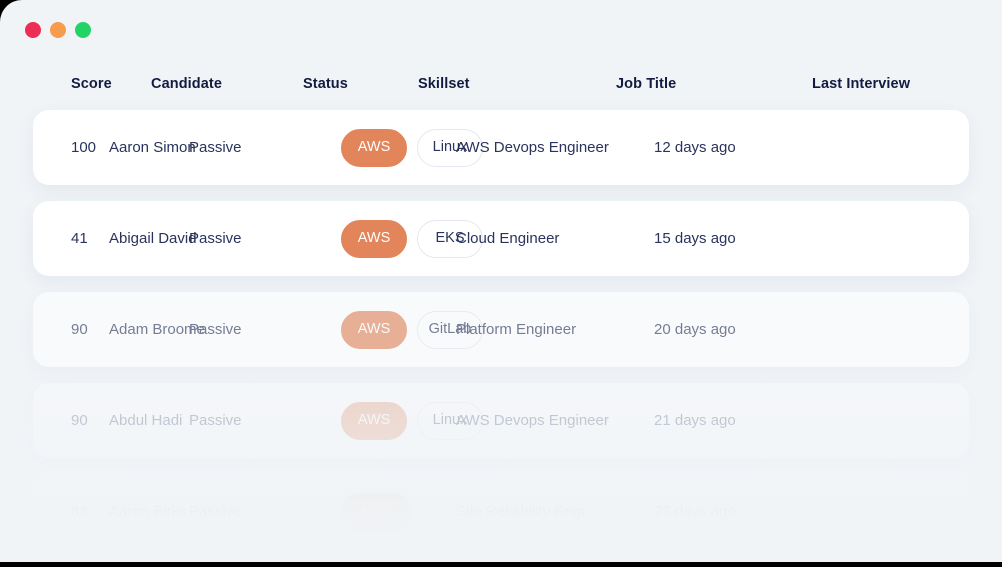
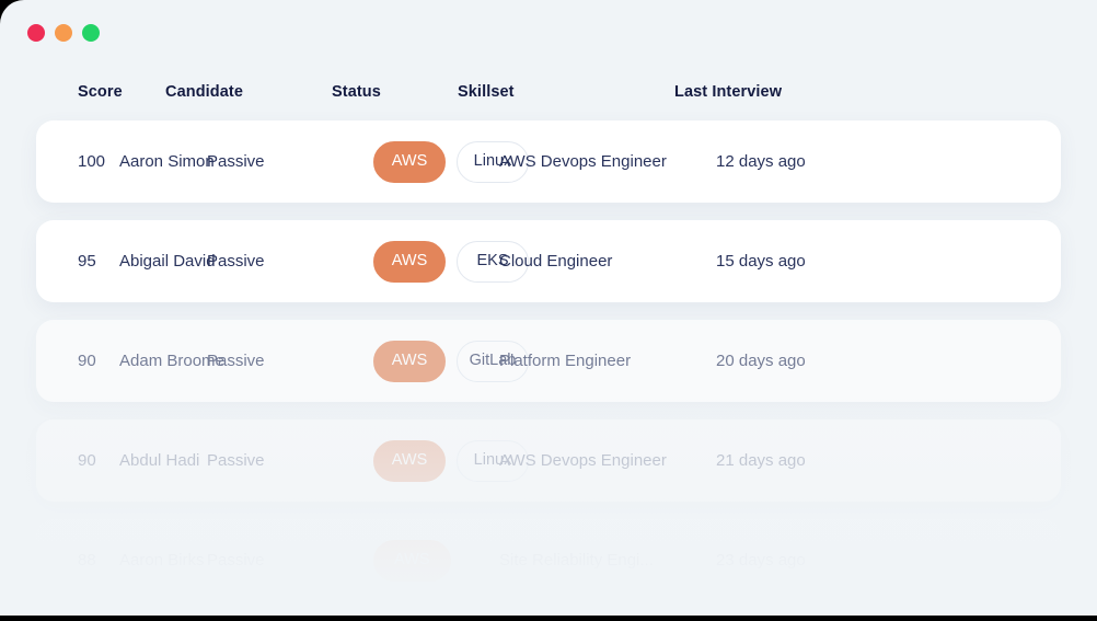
  Score
  Candidate
  Status
  Skillset
- Job Title
  Last Interview
  100
  Aaron Simo
  Passive
  AWS
  Linux
  AWS Devops Engineer
  12 days ago
- 41
+ 95
  Abigail Davi
  Passive
  AWS
  EKS
  Cloud Engineer
  15 days ago
  90
  Adam Broo
  Passive
  AWS
  GitLab
  Platform Engineer
  20 days ago
